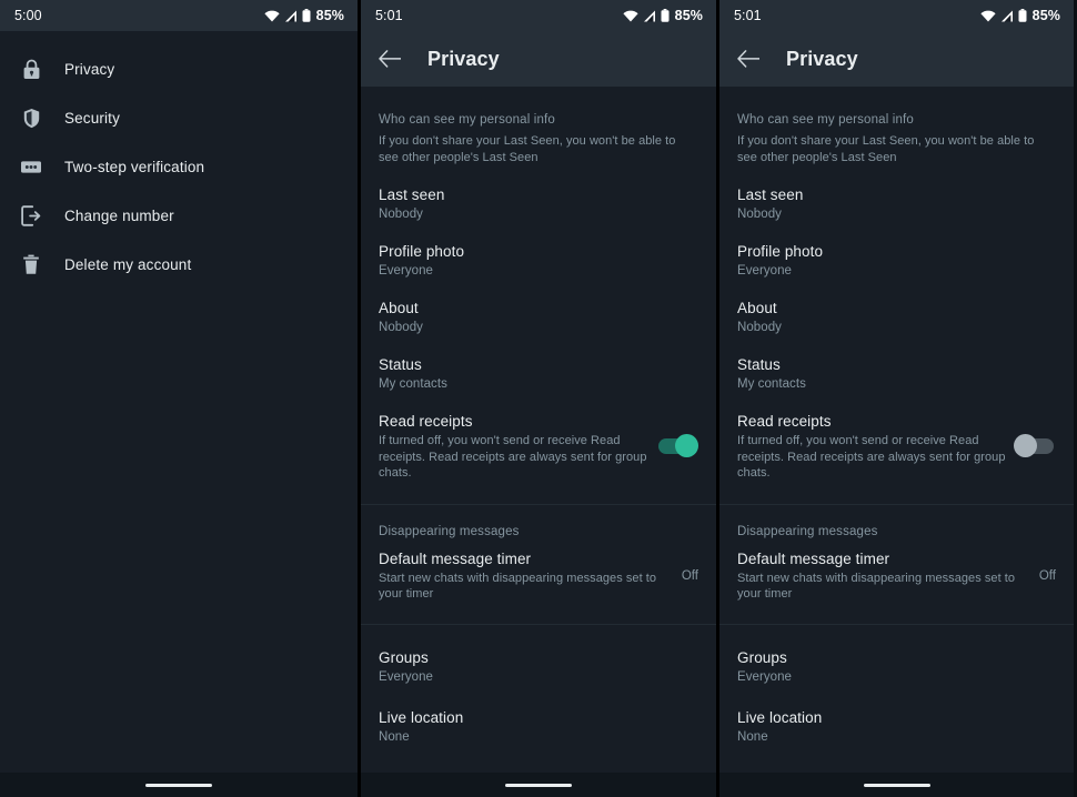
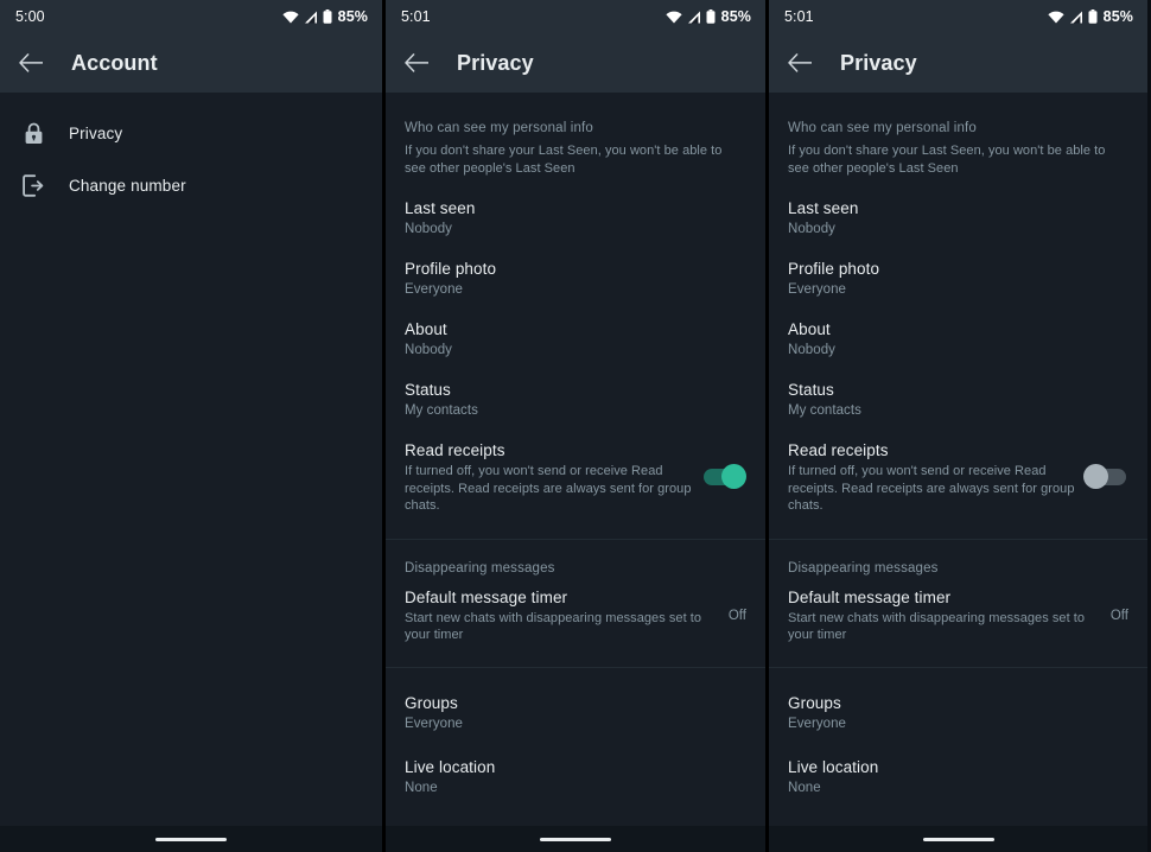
  5:00
  85%
+ Account
  Privacy
- Security
- Two-step verification
  Change number
- Delete my account
  5:01
  85%
  Privacy
  Who can see my personal info
  If you don't share your Last Seen, you won't be able to see other people's Last Seen
  Last seen
  Nobody
  Profile photo
  Everyone
  About
  Nobody
  Status
  My contacts
  Read receipts
  If turned off, you won't send or receive Read receipts. Read receipts are always sent for group chats.
  Disappearing messages
  Default message timer
  Start new chats with disappearing messages set to your timer
  Off
  Groups
  Everyone
  Live location
  None
  5:01
  85%
  Privacy
  Who can see my personal info
  If you don't share your Last Seen, you won't be able to see other people's Last Seen
  Last seen
  Nobody
  Profile photo
  Everyone
  About
  Nobody
  Status
  My contacts
  Read receipts
  If turned off, you won't send or receive Read receipts. Read receipts are always sent for group chats.
  Disappearing messages
  Default message timer
  Start new chats with disappearing messages set to your timer
  Off
  Groups
  Everyone
  Live location
  None
